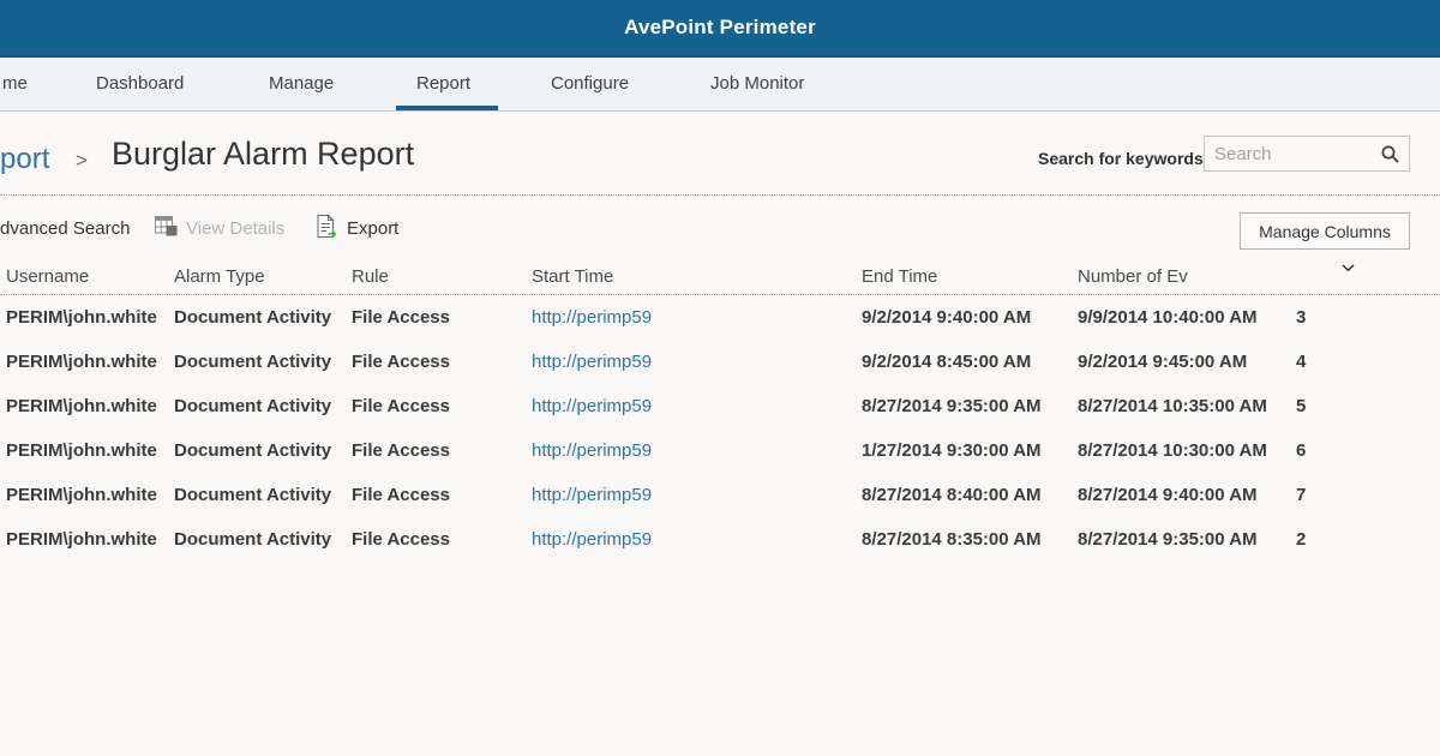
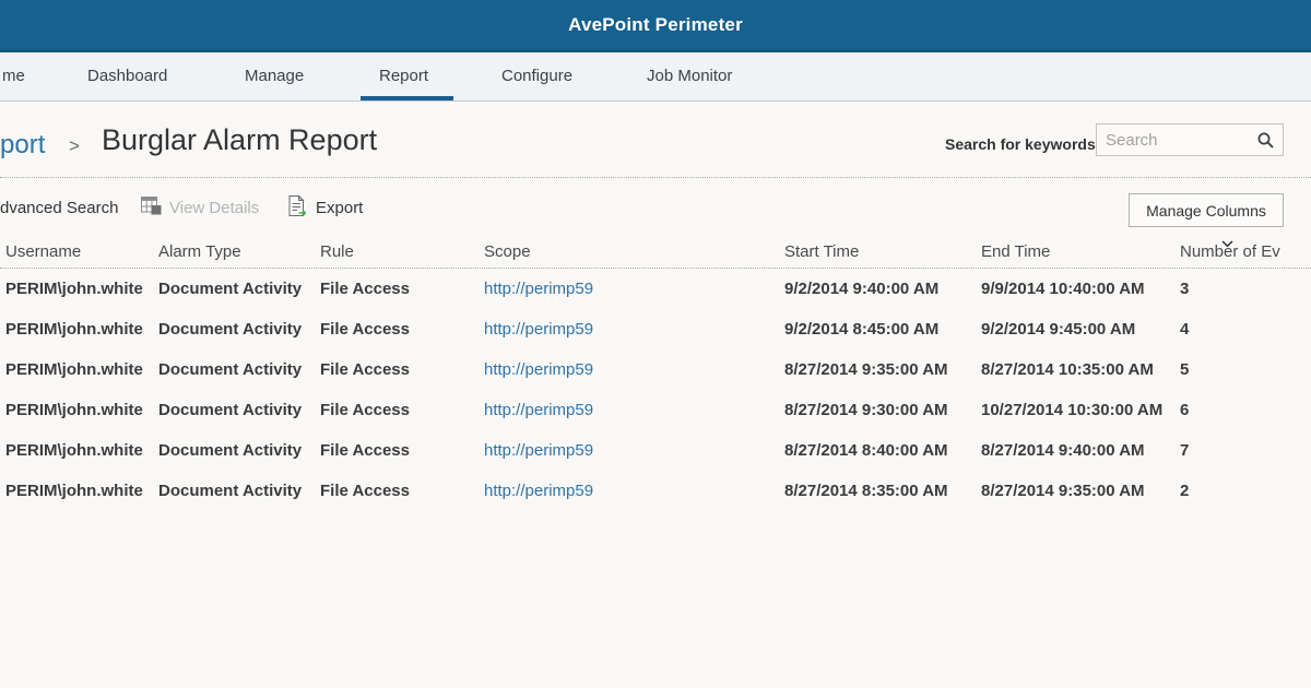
  AvePoint Perimeter
  me
  Dashboard
  Manage
  Report
  Configure
  Job Monitor
  port
  >
  Burglar Alarm Report
  Search for keywords
  Search
  dvanced Search
  View Details
  Export
  Manage Columns
  Username
  Alarm Type
  Rule
+ Scope
  Start Time
  End Time
  Number of Ev
  PERIM\john.white
  Document Activity
  File Access
  http://perimp59
  9/2/2014 9:40:00 AM
  9/9/2014 10:40:00 AM
  3
  PERIM\john.white
  Document Activity
  File Access
  http://perimp59
  9/2/2014 8:45:00 AM
  9/2/2014 9:45:00 AM
  4
  PERIM\john.white
  Document Activity
  File Access
  http://perimp59
  8/27/2014 9:35:00 AM
  8/27/2014 10:35:00 AM
  5
  PERIM\john.white
  Document Activity
  File Access
  http://perimp59
- 1/27/2014 9:30:00 AM
+ 8/27/2014 9:30:00 AM
- 8/27/2014 10:30:00 AM
+ 10/27/2014 10:30:00 AM
  6
  PERIM\john.white
  Document Activity
  File Access
  http://perimp59
  8/27/2014 8:40:00 AM
  8/27/2014 9:40:00 AM
  7
  PERIM\john.white
  Document Activity
  File Access
  http://perimp59
  8/27/2014 8:35:00 AM
  8/27/2014 9:35:00 AM
  2
